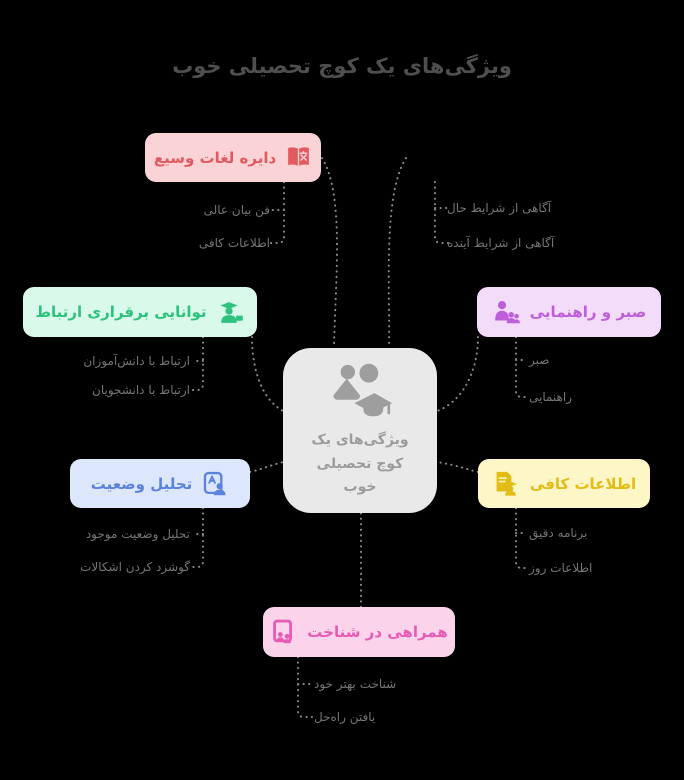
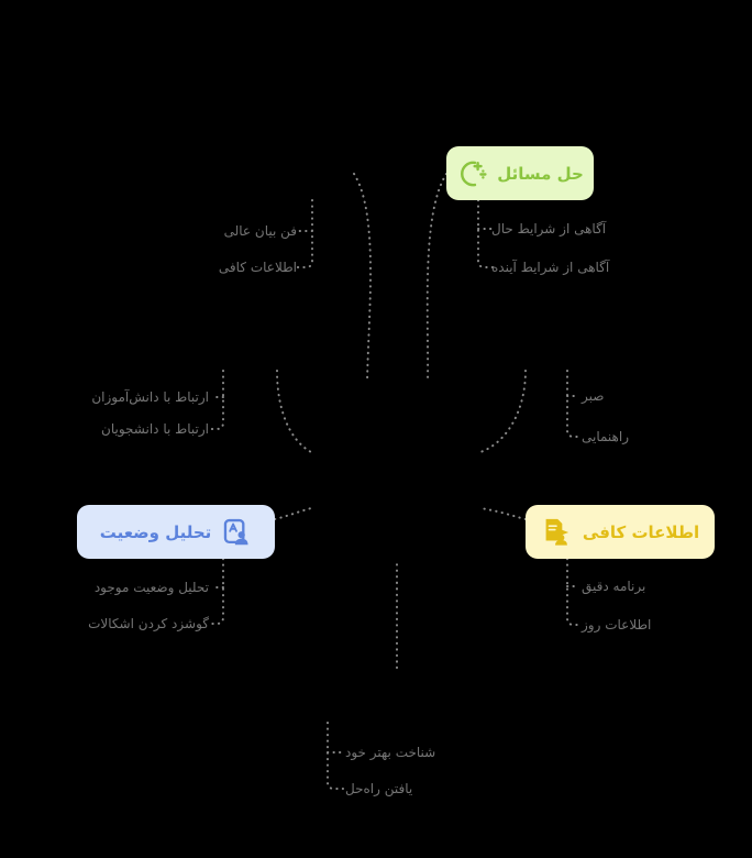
- ویژگیهای یک کوچ تحصیلی خوب
- ویژگی‌های یک
- کوچ تحصیلی
- خوب
- دایره لغات وسیع
  فن بیان عالی
  اطلاعات کافی
+ حل مسائل
  آگاهی از شرایط حال
  آگاهی از شرایط آینده
- توانایی برقراری ارتباط
  ارتباط با دانش‌آموزان
  ارتباط با دانشجویان
- صبر و راهنمایی
  صبر
  راهنمایی
  تحلیل وضعیت
  تحلیل وضعیت موجود
  گوشزد کردن اشکالات
  اطلاعات کافی
  برنامه دقیق
  اطلاعات روز
- همراهی در شناخت
  شناخت بهتر خود
  یافتن راه‌حل
